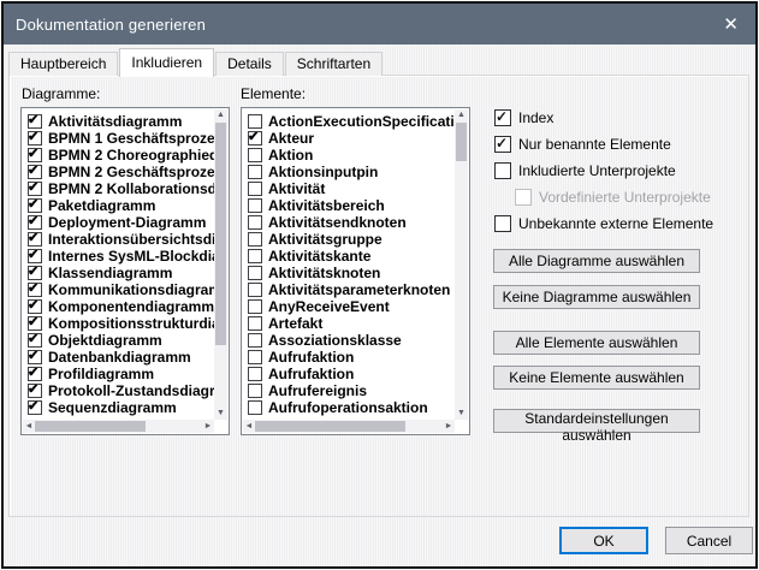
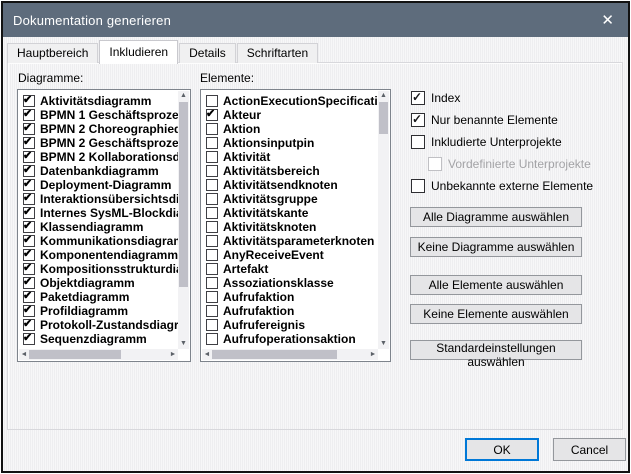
  Dokumentation generieren
  ✕
  Hauptbereich
  Inkludieren
  Details
  Schriftarten
  Diagramme:
  Aktivitätsdiagramm
  BPMN 1 Geschäftsproze
  BPMN 2 Choreographie
  BPMN 2 Geschäftsproze
  BPMN 2 Kollaborationsd
- Paketdiagramm
+ Datenbankdiagramm
  Deployment-Diagramm
  Interaktionsübersichtsd
  Internes SysML-Blockdi
  Klassendiagramm
  Kommunikationsdiagra
  Komponentendiagramm
  Kompositionsstrukturdi
  Objektdiagramm
- Datenbankdiagramm
+ Paketdiagramm
  Profildiagramm
  Protokoll-Zustandsdiagr
  Sequenzdiagramm
  Elemente:
  ActionExecutionSpecificati
  Akteur
  Aktion
  Aktionsinputpin
  Aktivität
  Aktivitätsbereich
  Aktivitätsendknoten
  Aktivitätsgruppe
  Aktivitätskante
  Aktivitätsknoten
  Aktivitätsparameterknoten
  AnyReceiveEvent
  Artefakt
  Assoziationsklasse
  Aufrufaktion
  Aufrufaktion
  Aufrufereignis
  Aufrufoperationsaktion
  Index
  Nur benannte Elemente
  Inkludierte Unterprojekte
  Vordefinierte Unterprojekte
  Unbekannte externe Elemente
  Alle Diagramme auswählen
  Keine Diagramme auswählen
  Alle Elemente auswählen
  Keine Elemente auswählen
  Standardeinstellungen auswählen
  OK
  Cancel
